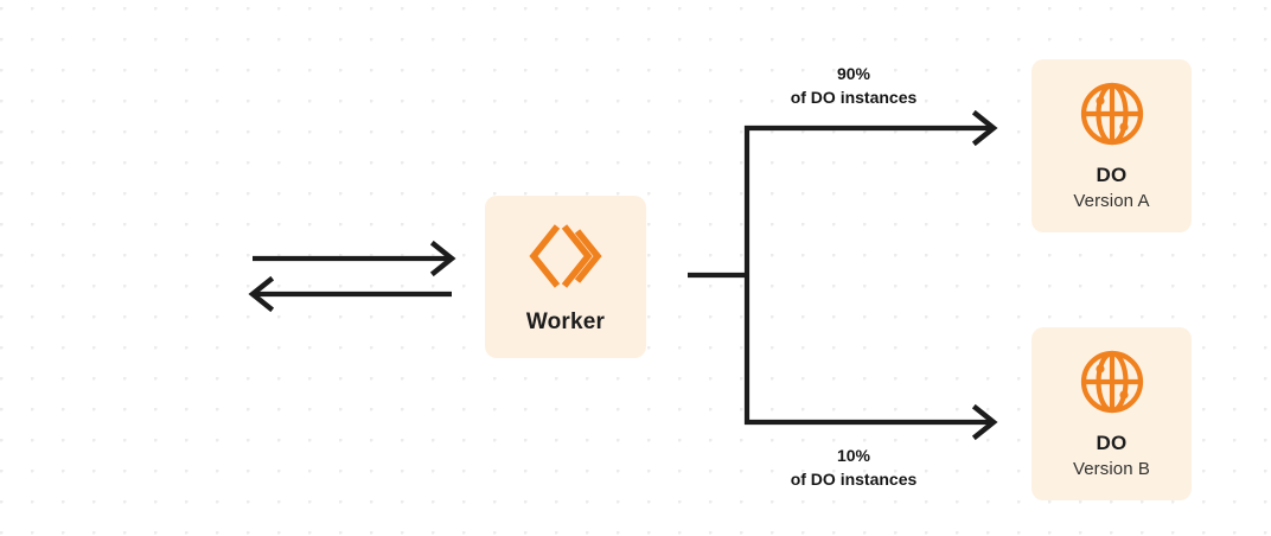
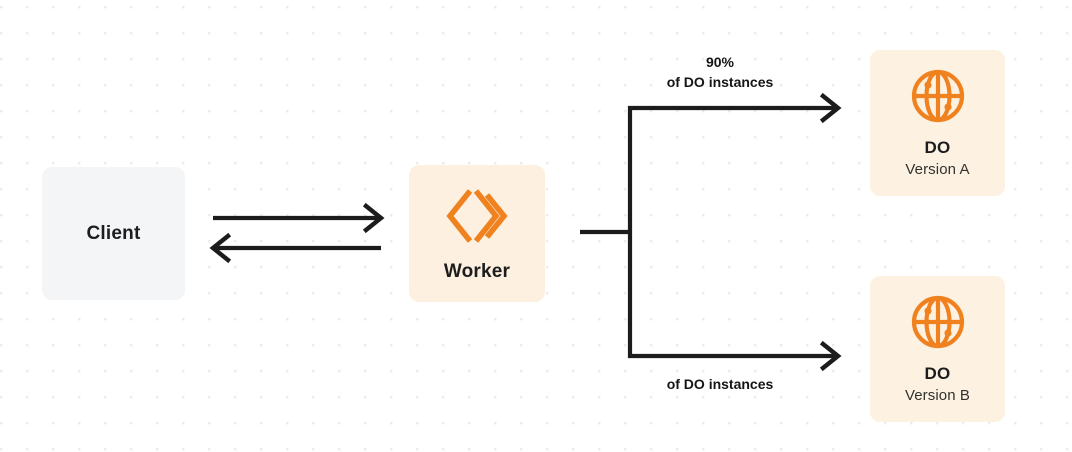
+ Client
  Worker
  DO
  Version A
  DO
  Version B
  90%
  of DO instances
- 10%
  of DO instances
